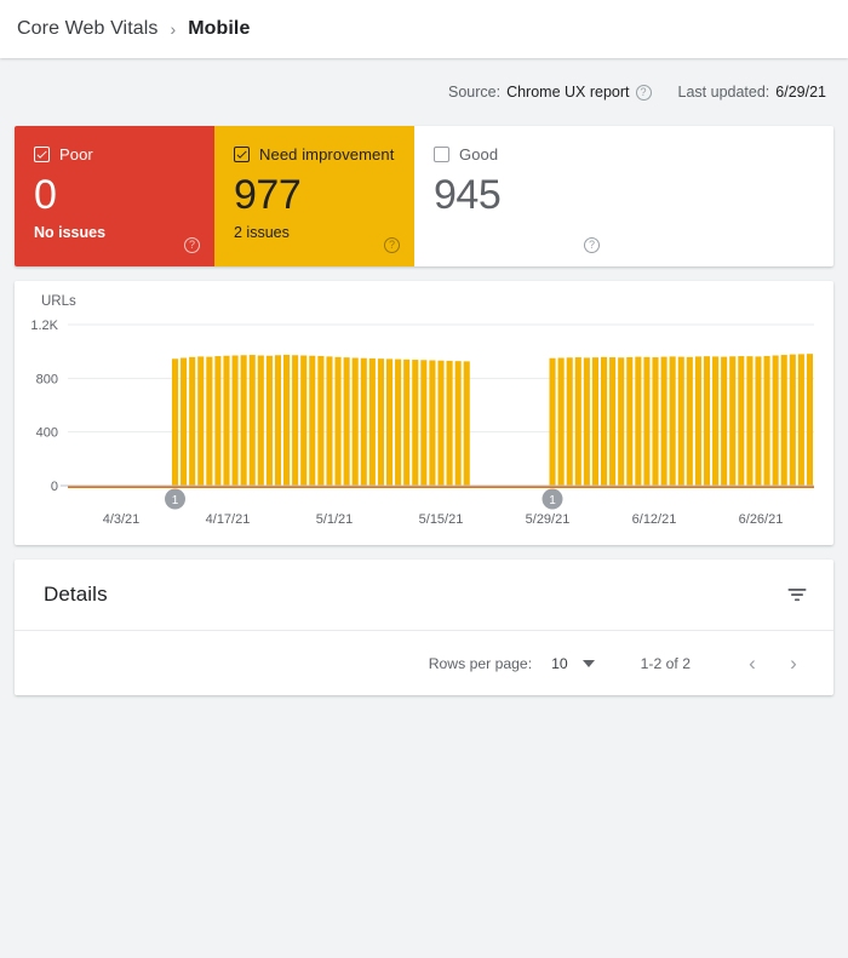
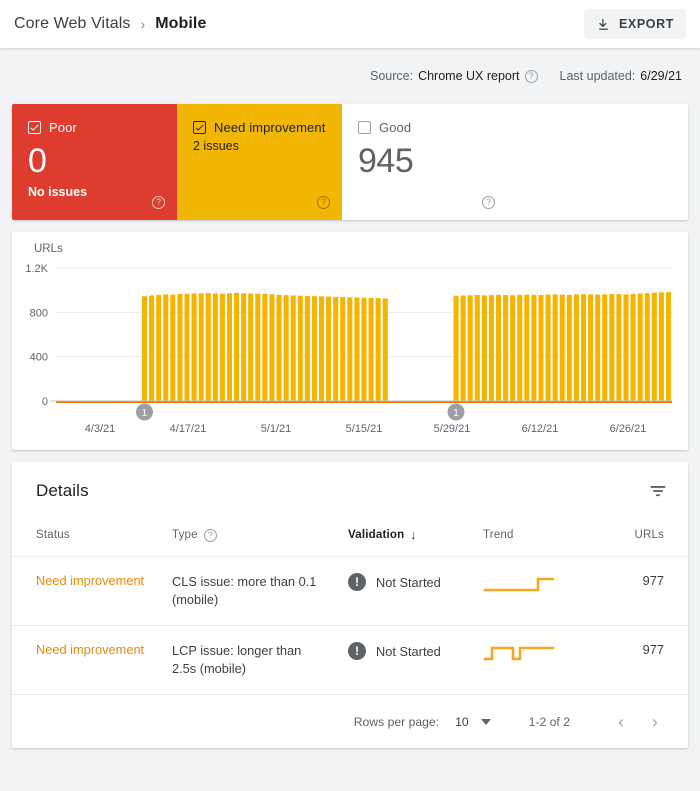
  Core Web Vitals
  ›
  Mobile
+ EXPORT
  Source:
  Chrome UX report
  ?
  Last updated:
  6/29/21
  Poor
  0
  No issues
  ?
  Need improvement
- 977
  2 issues
  ?
  Good
  945
  ?
  URLs
  0
  400
  800
  1.2K
  4/3/21
  4/17/21
  5/1/21
  5/15/21
  5/29/21
  6/12/21
  6/26/21
  1
  1
  Details
+ Status	Type ?	Validation ↓	Trend	URLs
+ Need improvement	CLS issue: more than 0.1 (mobile)	! Not Started		977
+ Need improvement	LCP issue: longer than 2.5s (mobile)	! Not Started		977
  Rows per page:
  10
  1-2 of 2
  ‹
  ›
